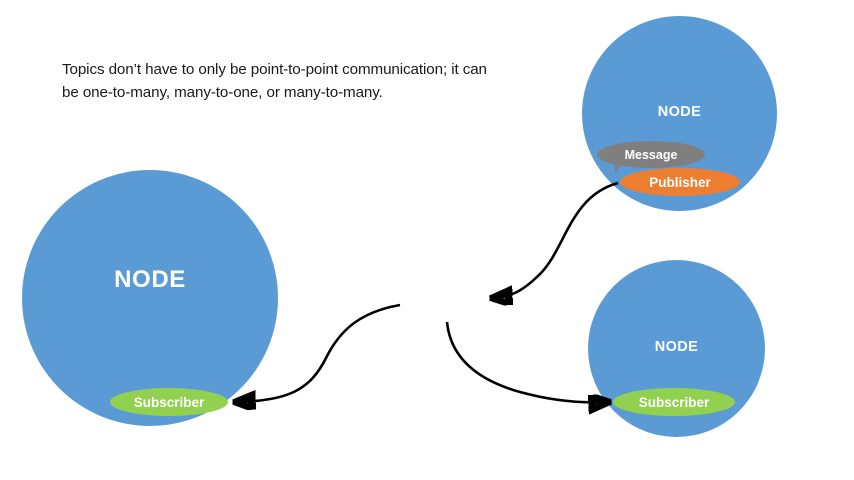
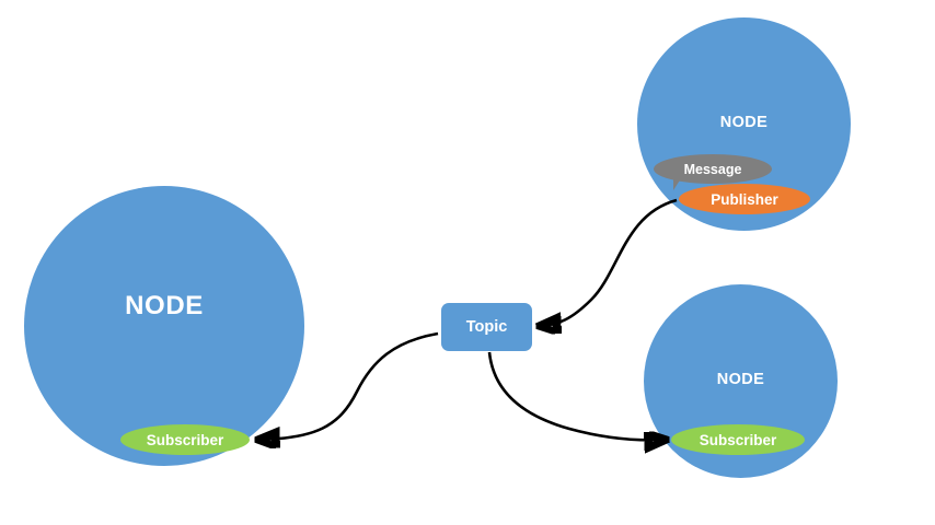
- Topics don’t have to only be point-to-point communication; it can be one-to-many, many-to-one, or many-to-many.
  NODE
  NODE
  NODE
  Message
  Publisher
  Subscriber
  Subscriber
+ Topic
